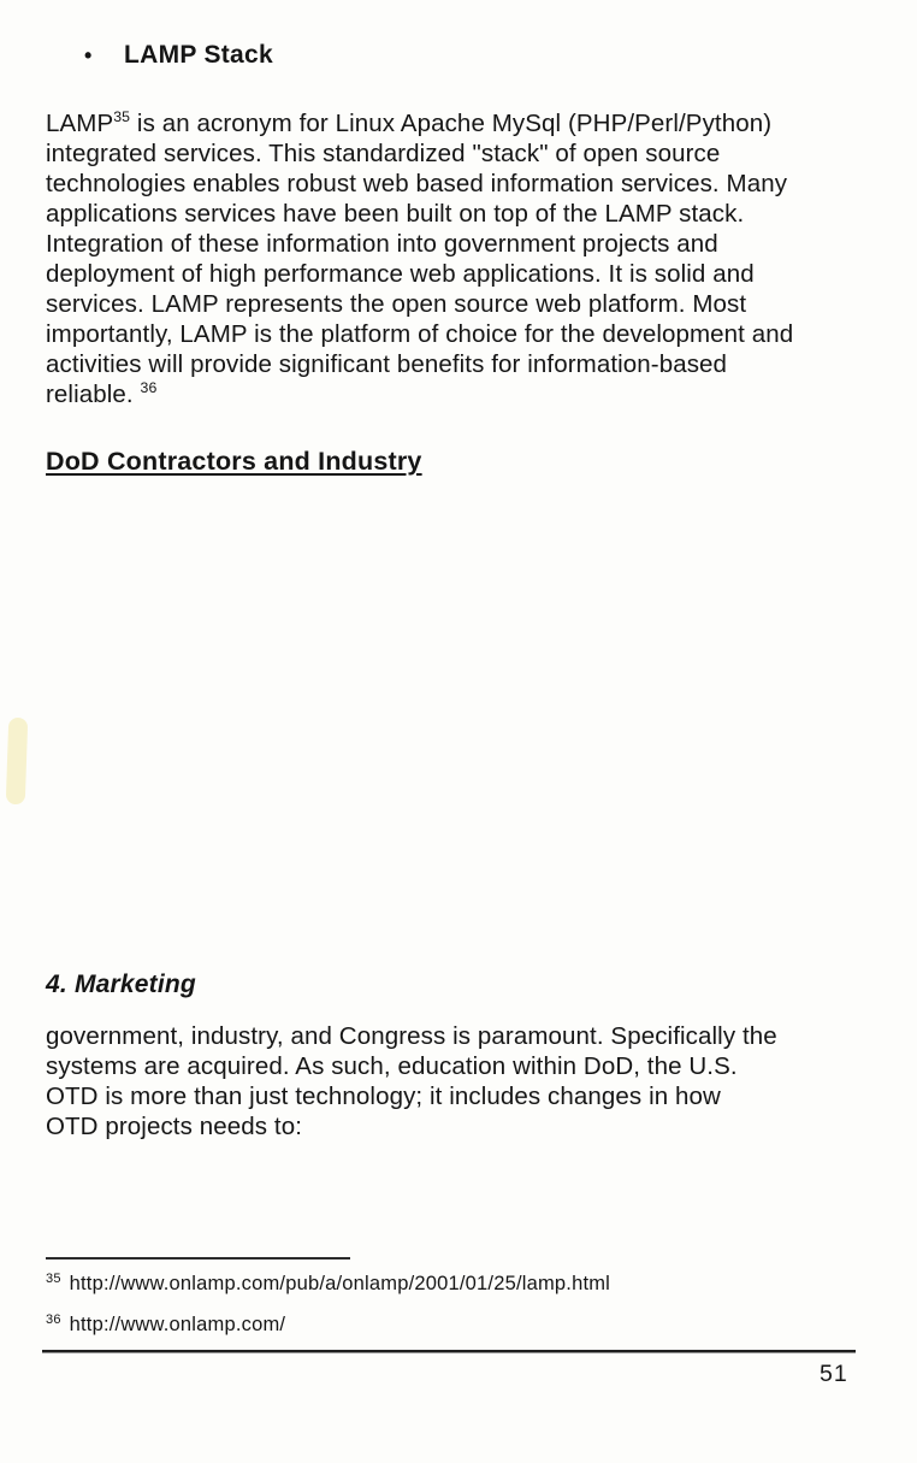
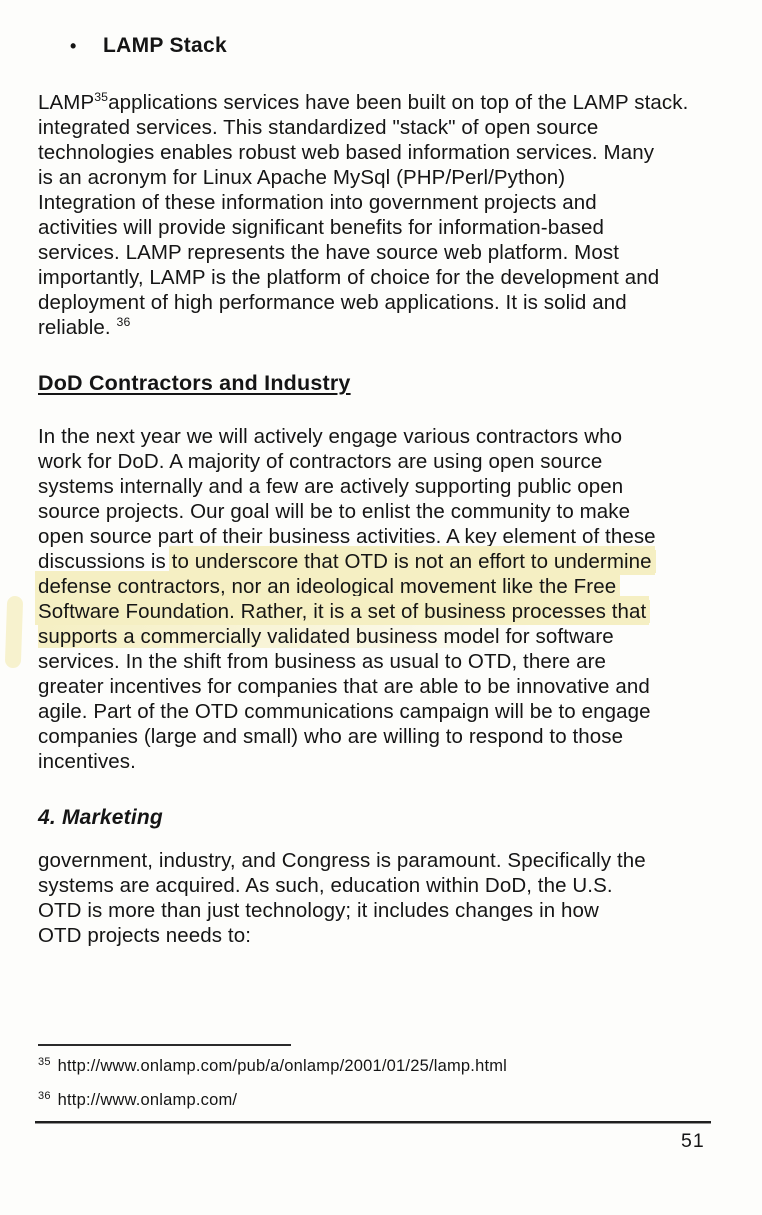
  • LAMP Stack
- LAMP35 is an acronym for Linux Apache MySql (PHP/Perl/Python)
+ LAMP35applications services have been built on top of the LAMP stack.
  integrated services. This standardized "stack" of open source
  technologies enables robust web based information services. Many
- applications services have been built on top of the LAMP stack.
+ is an acronym for Linux Apache MySql (PHP/Perl/Python)
  Integration of these information into government projects and
- deployment of high performance web applications. It is solid and
+ activities will provide significant benefits for information-based
- services. LAMP represents the open source web platform. Most
+ services. LAMP represents the have source web platform. Most
  importantly, LAMP is the platform of choice for the development and
- activities will provide significant benefits for information-based
+ deployment of high performance web applications. It is solid and
  reliable. 36
  DoD Contractors and Industry
+ In the next year we will actively engage various contractors who
+ work for DoD. A majority of contractors are using open source
+ systems internally and a few are actively supporting public open
+ source projects. Our goal will be to enlist the community to make
+ open source part of their business activities. A key element of these
+ discussions is to underscore that OTD is not an effort to undermine
+ defense contractors, nor an ideological movement like the Free
+ Software Foundation. Rather, it is a set of business processes that
+ supports a commercially validated business model for software
+ services. In the shift from business as usual to OTD, there are
+ greater incentives for companies that are able to be innovative and
+ agile. Part of the OTD communications campaign will be to engage
+ companies (large and small) who are willing to respond to those
+ incentives.
  4. Marketing
  government, industry, and Congress is paramount. Specifically the
  systems are acquired. As such, education within DoD, the U.S.
  OTD is more than just technology; it includes changes in how
  OTD projects needs to:
  35 http://www.onlamp.com/pub/a/onlamp/2001/01/25/lamp.html
  36 http://www.onlamp.com/
  51
